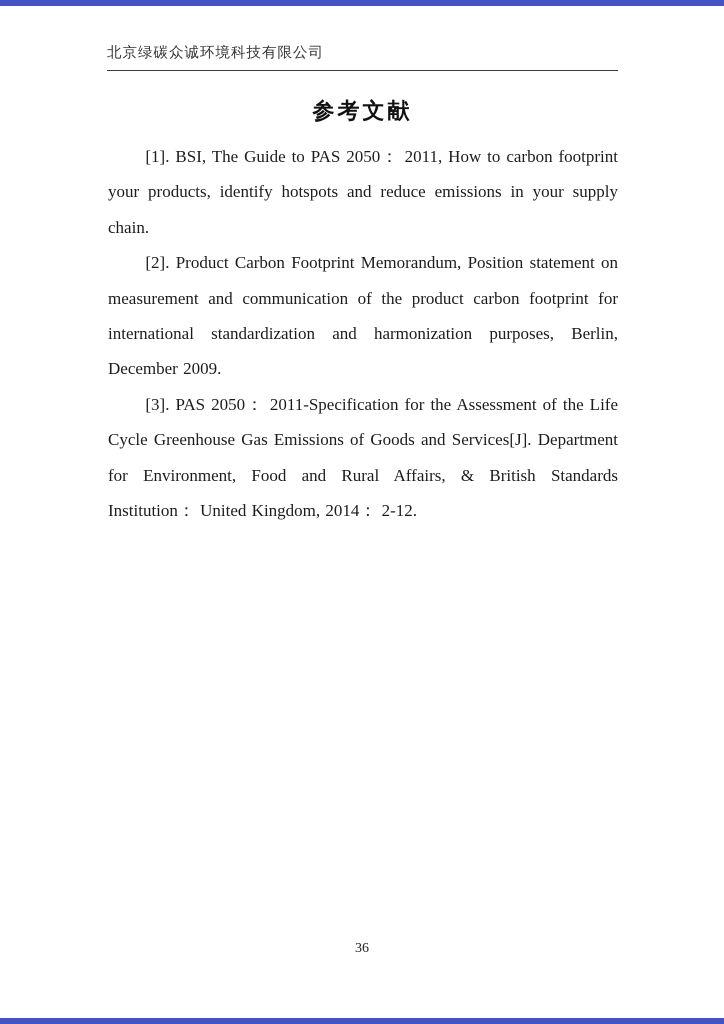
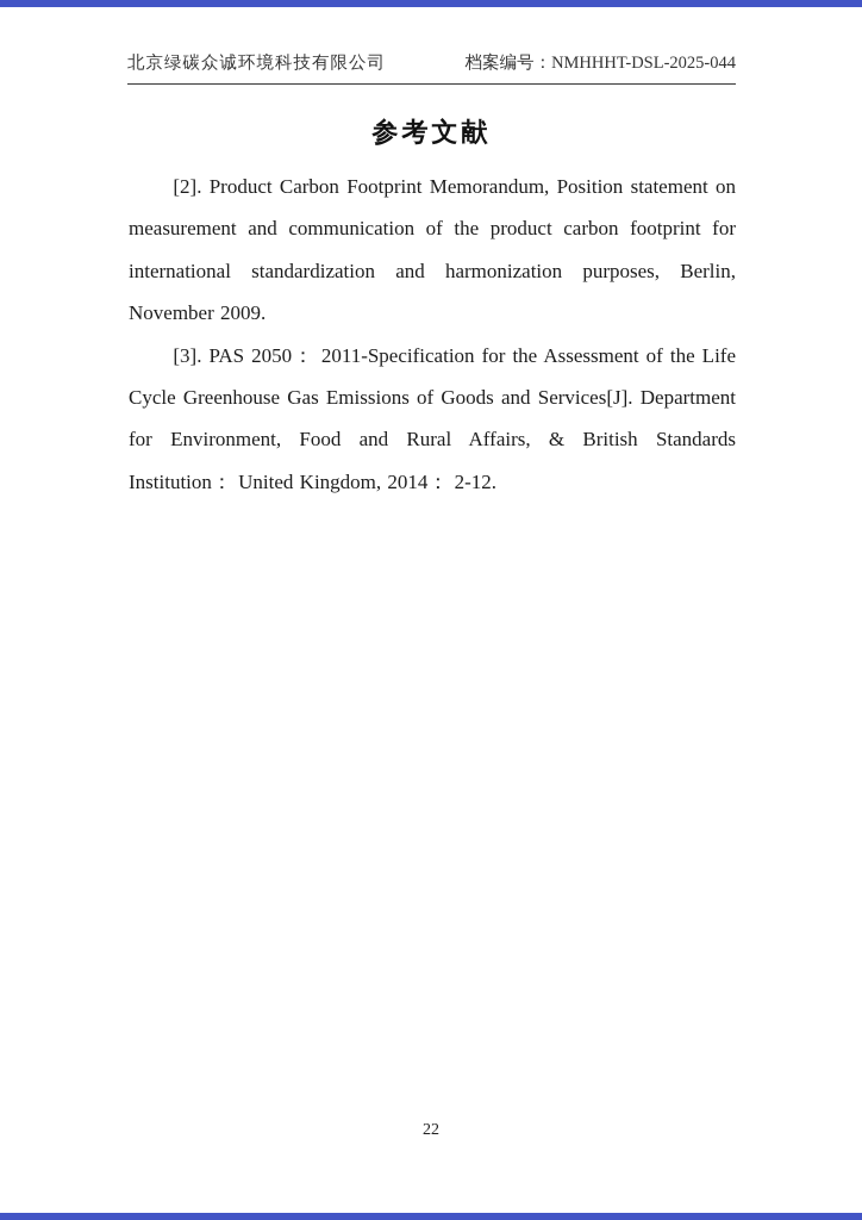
  北京绿碳众诚环境科技有限公司
+ 档案编号：NMHHHT-DSL-2025-044
  参考文献
- [1]. BSI, The Guide to PAS 2050： 2011, How to carbon footprint your products, identify hotspots and reduce emissions in your supply chain.
- [2]. Product Carbon Footprint Memorandum, Position statement on measurement and communication of the product carbon footprint for international standardization and harmonization purposes, Berlin, December 2009.
+ [2]. Product Carbon Footprint Memorandum, Position statement on measurement and communication of the product carbon footprint for international standardization and harmonization purposes, Berlin, November 2009.
  [3]. PAS 2050： 2011-Specification for the Assessment of the Life Cycle Greenhouse Gas Emissions of Goods and Services[J]. Department for Environment, Food and Rural Affairs, & British Standards Institution： United Kingdom, 2014： 2-12.
- 36
+ 22
